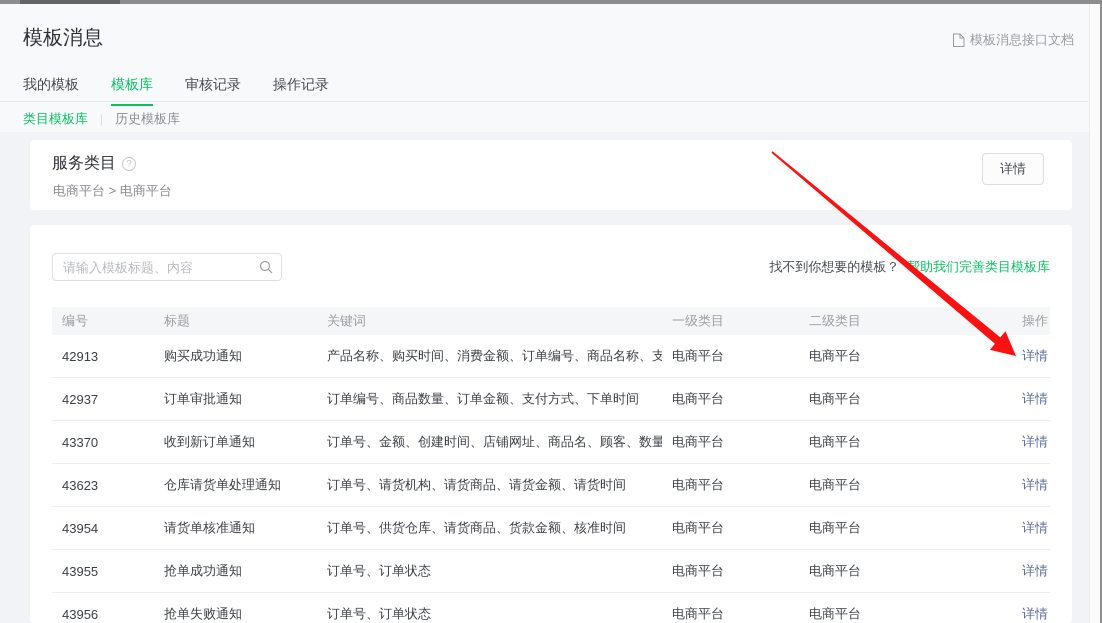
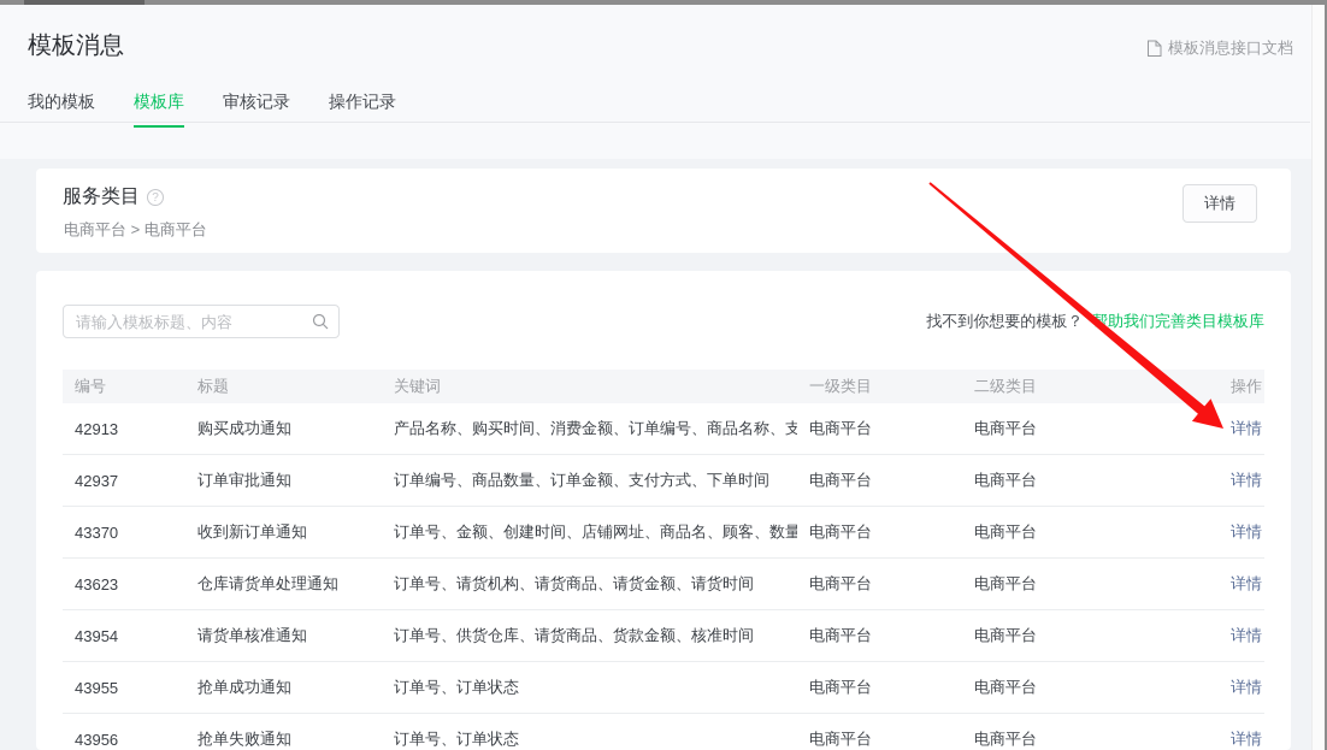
  模板消息
  模板消息接口文档
  我的模板
  模板库
  审核记录
  操作记录
- 类目模板库
- |
- 历史模板库
  服务类目
  ?
  电商平台 > 电商平台
  详情
  请输入模板标题、内容
  找不到你想要的模板？ 助我们完善类目模板库
  编号	标题	关键词	一级类目	二级类目	操作
  42913	购买成功通知	产品名称、购买时间、消费金额、订单编号、商品名称、支	电商平台	电商平台	详情
  42937	订单审批通知	订单编号、商品数量、订单金额、支付方式、下单时间	电商平台	电商平台	详情
  43370	收到新订单通知	订单号、金额、创建时间、店铺网址、商品名、顾客、数量	电商平台	电商平台	详情
  43623	仓库请货单处理通知	订单号、请货机构、请货商品、请货金额、请货时间	电商平台	电商平台	详情
  43954	请货单核准通知	订单号、供货仓库、请货商品、货款金额、核准时间	电商平台	电商平台	详情
  43955	抢单成功通知	订单号、订单状态	电商平台	电商平台	详情
  43956	抢单失败通知	订单号、订单状态	电商平台	电商平台	详情
